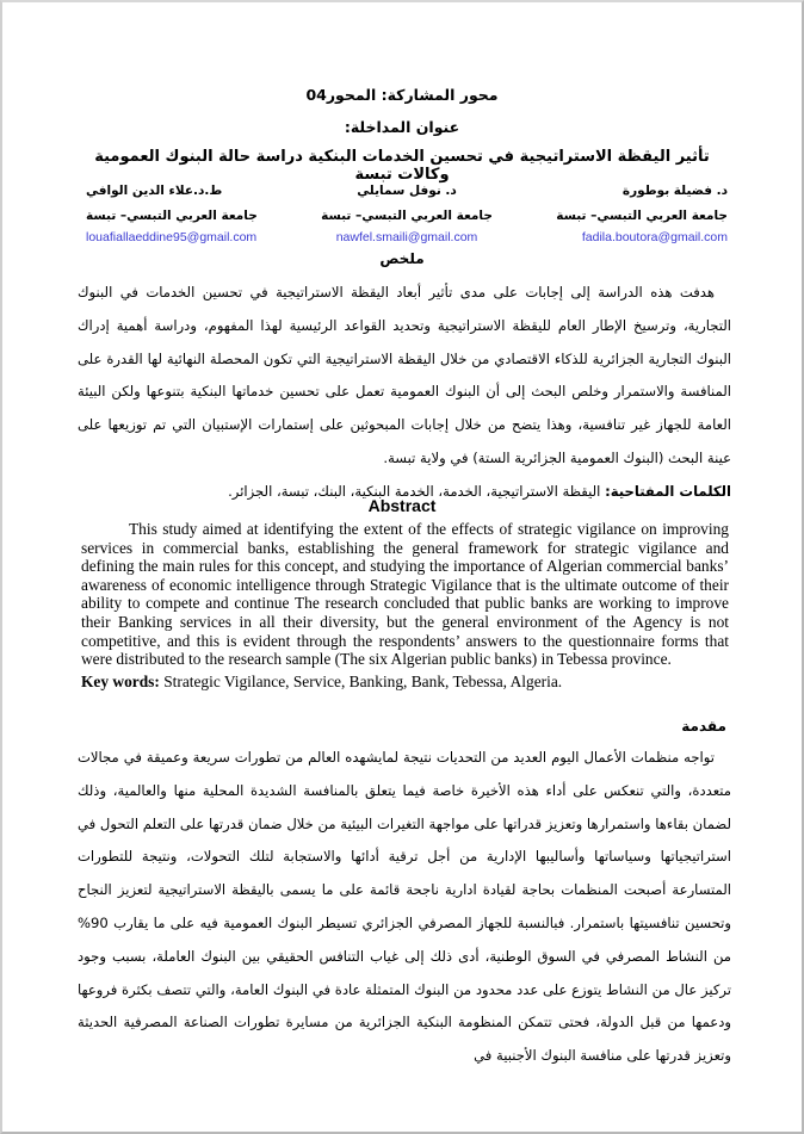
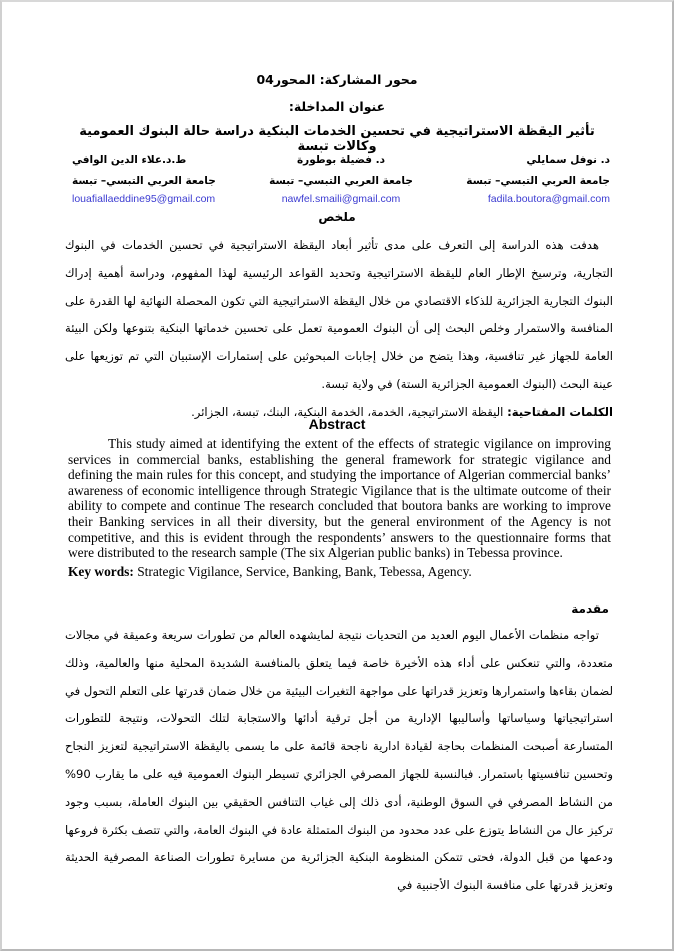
  محور المشاركة: المحور04
  عنوان المداخلة:
  تأثير اليقظة الاستراتيجية في تحسين الخدمات البنكية دراسة حالة البنوك العمومية وكالات تبسة
- د. فضيلة بوطورة
+ د. نوفل سمايلي
  جامعة العربي التبسي– تبسة
  fadila.boutora@gmail.com
- د. نوفل سمايلي
+ د. فضيلة بوطورة
  جامعة العربي التبسي– تبسة
  nawfel.smaili@gmail.com
  ط.د.علاء الدين الوافي
  جامعة العربي التبسي– تبسة
  louafiallaeddine95@gmail.com
  ملخص
- هدفت هذه الدراسة إلى إجابات على مدى تأثير أبعاد اليقظة الاستراتيجية في تحسين الخدمات في البنوك التجارية، وترسيخ الإطار العام لليقظة الاستراتيجية وتحديد القواعد الرئيسية لهذا المفهوم، ودراسة أهمية إدراك البنوك التجارية الجزائرية للذكاء الاقتصادي من خلال اليقظة الاستراتيجية التي تكون المحصلة النهائية لها القدرة على المنافسة والاستمرار وخلص البحث إلى أن البنوك العمومية تعمل على تحسين خدماتها البنكية بتنوعها ولكن البيئة العامة للجهاز غير تنافسية، وهذا يتضح من خلال إجابات المبحوثين على إستمارات الإستبيان التي تم توزيعها على عينة البحث (البنوك العمومية الجزائرية الستة) في ولاية تبسة.
+ هدفت هذه الدراسة إلى التعرف على مدى تأثير أبعاد اليقظة الاستراتيجية في تحسين الخدمات في البنوك التجارية، وترسيخ الإطار العام لليقظة الاستراتيجية وتحديد القواعد الرئيسية لهذا المفهوم، ودراسة أهمية إدراك البنوك التجارية الجزائرية للذكاء الاقتصادي من خلال اليقظة الاستراتيجية التي تكون المحصلة النهائية لها القدرة على المنافسة والاستمرار وخلص البحث إلى أن البنوك العمومية تعمل على تحسين خدماتها البنكية بتنوعها ولكن البيئة العامة للجهاز غير تنافسية، وهذا يتضح من خلال إجابات المبحوثين على إستمارات الإستبيان التي تم توزيعها على عينة البحث (البنوك العمومية الجزائرية الستة) في ولاية تبسة.
  الكلمات المفتاحية: اليقظة الاستراتيجية، الخدمة، الخدمة البنكية، البنك، تبسة، الجزائر.
  Abstract
- This study aimed at identifying the extent of the effects of strategic vigilance on improving services in commercial banks, establishing the general framework for strategic vigilance and defining the main rules for this concept, and studying the importance of Algerian commercial banks’ awareness of economic intelligence through Strategic Vigilance that is the ultimate outcome of their ability to compete and continue The research concluded that public banks are working to improve their Banking services in all their diversity, but the general environment of the Agency is not competitive, and this is evident through the respondents’ answers to the questionnaire forms that were distributed to the research sample (The six Algerian public banks) in Tebessa province.
+ This study aimed at identifying the extent of the effects of strategic vigilance on improving services in commercial banks, establishing the general framework for strategic vigilance and defining the main rules for this concept, and studying the importance of Algerian commercial banks’ awareness of economic intelligence through Strategic Vigilance that is the ultimate outcome of their ability to compete and continue The research concluded that boutora banks are working to improve their Banking services in all their diversity, but the general environment of the Agency is not competitive, and this is evident through the respondents’ answers to the questionnaire forms that were distributed to the research sample (The six Algerian public banks) in Tebessa province.
- Key words: Strategic Vigilance, Service, Banking, Bank, Tebessa, Algeria.
+ Key words: Strategic Vigilance, Service, Banking, Bank, Tebessa, Agency.
  مقدمة
  تواجه منظمات الأعمال اليوم العديد من التحديات نتيجة لمايشهده العالم من تطورات سريعة وعميقة في مجالات متعددة، والتي تنعكس على أداء هذه الأخيرة خاصة فيما يتعلق بالمنافسة الشديدة المحلية منها والعالمية، وذلك لضمان بقاءها واستمرارها وتعزيز قدراتها على مواجهة التغيرات البيئية من خلال ضمان قدرتها على التعلم التحول في استراتيجياتها وسياساتها وأساليبها الإدارية من أجل ترقية أدائها والاستجابة لتلك التحولات، ونتيجة للتطورات المتسارعة أصبحت المنظمات بحاجة لقيادة ادارية ناجحة قائمة على ما يسمى باليقظة الاستراتيجية لتعزيز النجاح وتحسين تنافسيتها باستمرار. فبالنسبة للجهاز المصرفي الجزائري تسيطر البنوك العمومية فيه على ما يقارب 90% من النشاط المصرفي في السوق الوطنية، أدى ذلك إلى غياب التنافس الحقيقي بين البنوك العاملة، بسبب وجود تركيز عال من النشاط يتوزع على عدد محدود من البنوك المتمثلة عادة في البنوك العامة، والتي تتصف بكثرة فروعها ودعمها من قبل الدولة، فحتى تتمكن المنظومة البنكية الجزائرية من مسايرة تطورات الصناعة المصرفية الحديثة وتعزيز قدرتها على منافسة البنوك الأجنبية في
